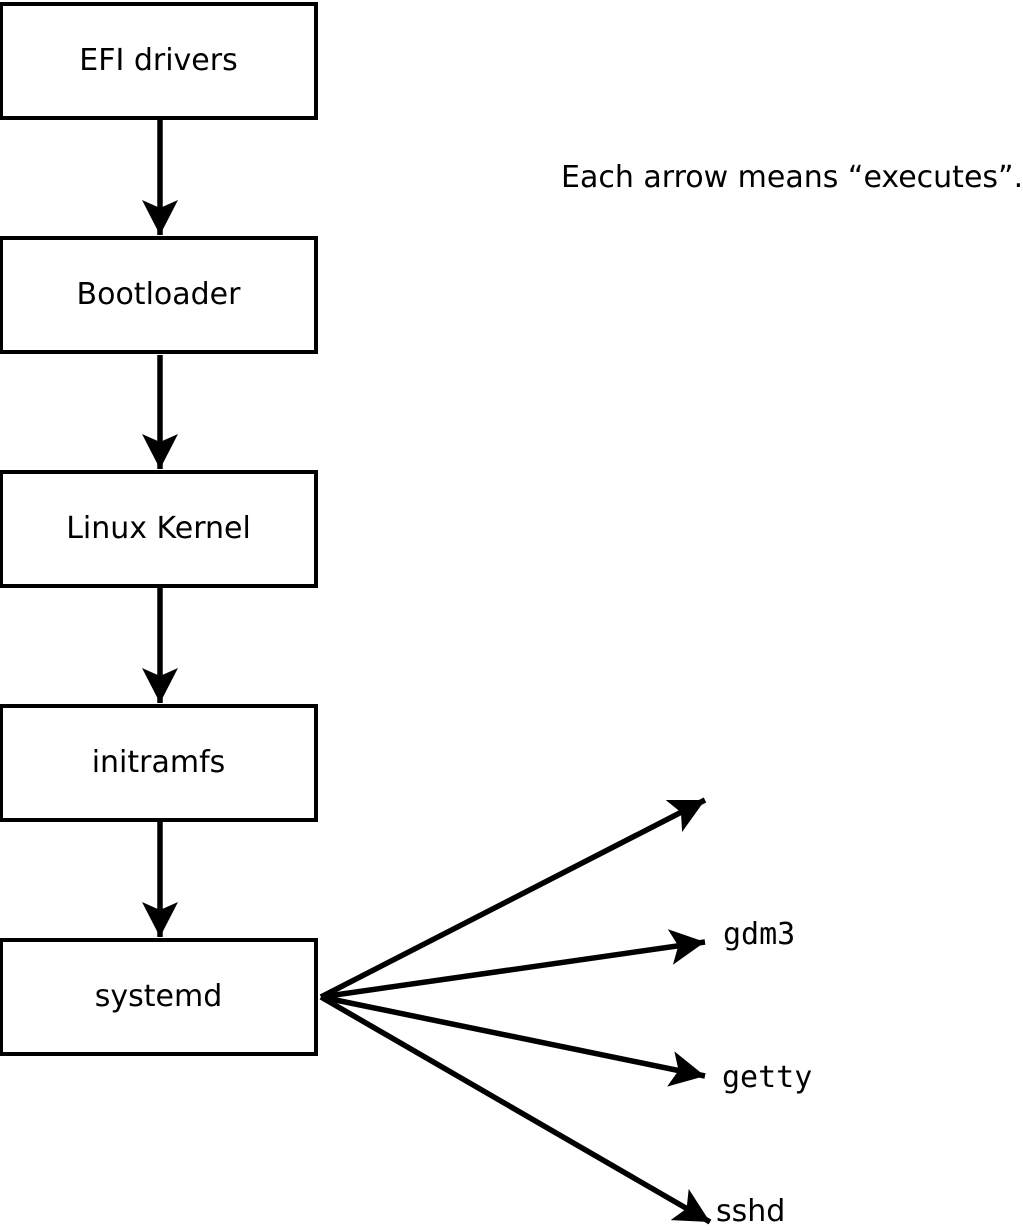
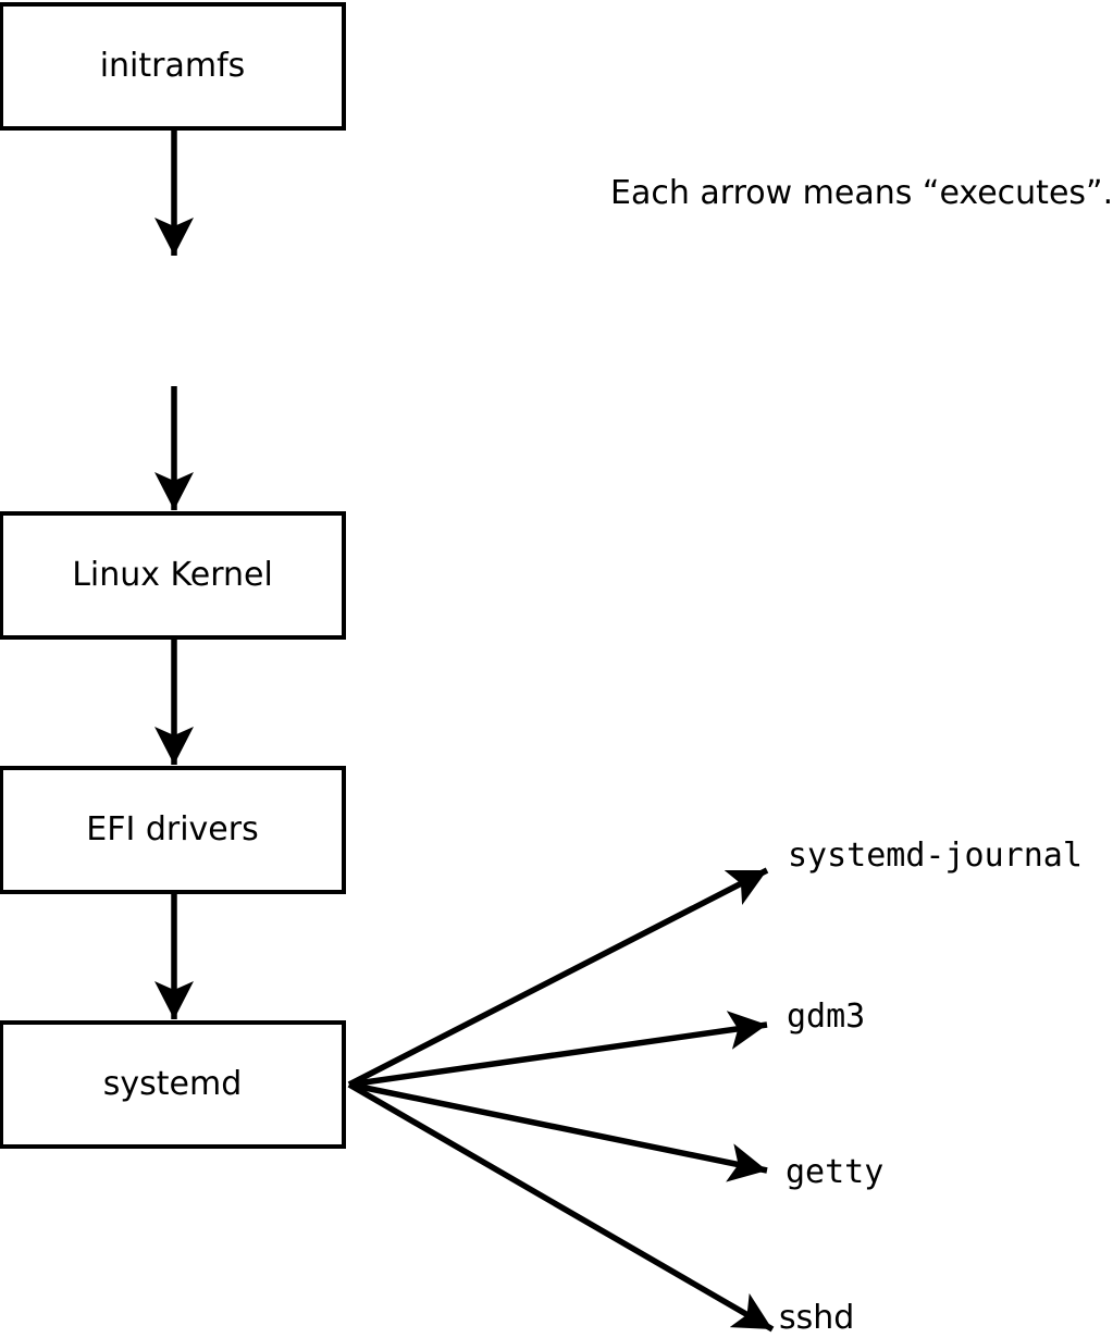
- EFI drivers
+ initramfs
- Bootloader
  Linux Kernel
- initramfs
+ EFI drivers
  systemd
  Each arrow means “executes”.
+ systemd-journal
  gdm3
  getty
  sshd
